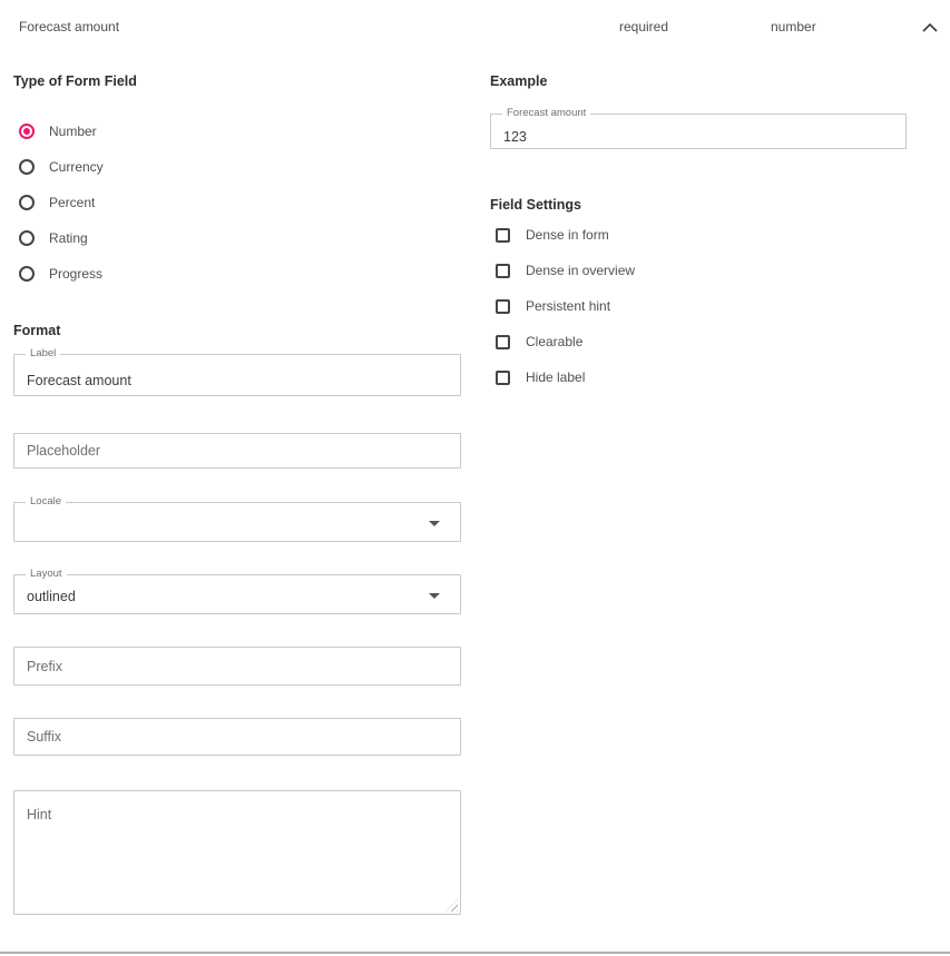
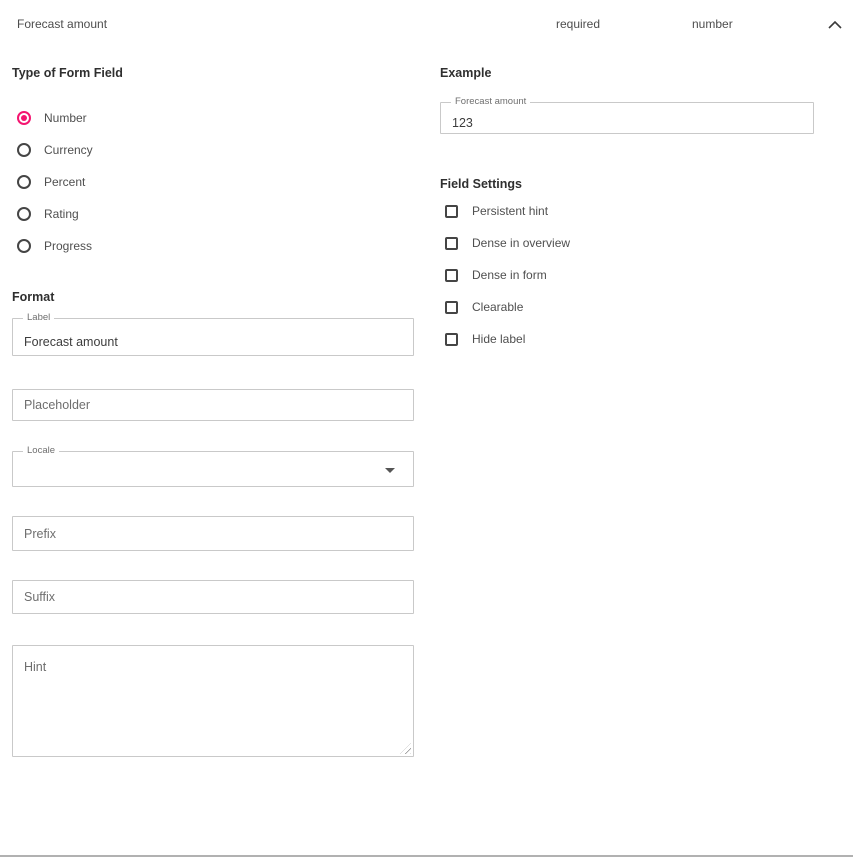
  Forecast amount
  required
  number
  Type of Form Field
  Number
  Currency
  Percent
  Rating
  Progress
  Format
  Label
  Forecast amount
  Placeholder
  Locale
- Layout
- outlined
  Prefix
  Suffix
  Hint
  Example
  Forecast amount
  123
  Field Settings
- Dense in form
+ Persistent hint
  Dense in overview
- Persistent hint
+ Dense in form
  Clearable
  Hide label
